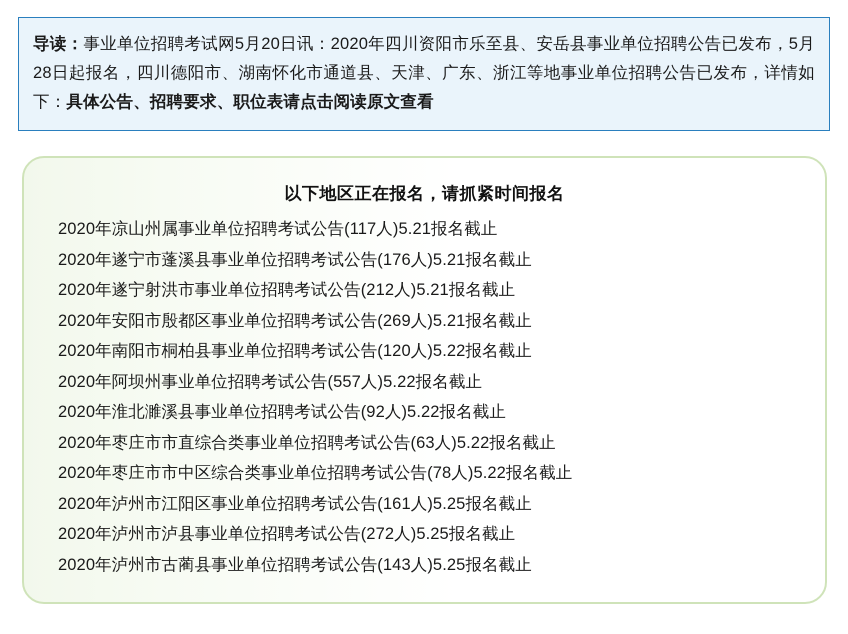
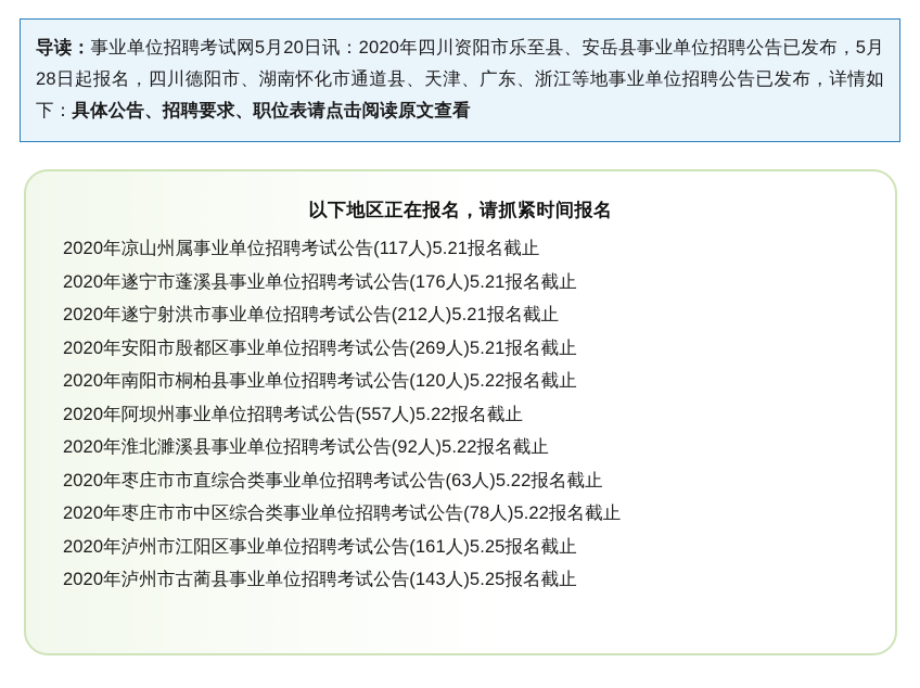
  导读：事业单位招聘考试网5月20日讯：2020年四川资阳市乐至县、安岳县事业单位招聘公告已发布，5月28日起报名，四川德阳市、湖南怀化市通道县、天津、广东、浙江等地事业单位招聘公告已发布，详情如下：具体公告、招聘要求、职位表请点击阅读原文查看
  以下地区正在报名，请抓紧时间报名
  2020年凉山州属事业单位招聘考试公告(117人)5.21报名截止
  2020年遂宁市蓬溪县事业单位招聘考试公告(176人)5.21报名截止
  2020年遂宁射洪市事业单位招聘考试公告(212人)5.21报名截止
  2020年安阳市殷都区事业单位招聘考试公告(269人)5.21报名截止
  2020年南阳市桐柏县事业单位招聘考试公告(120人)5.22报名截止
  2020年阿坝州事业单位招聘考试公告(557人)5.22报名截止
  2020年淮北濉溪县事业单位招聘考试公告(92人)5.22报名截止
  2020年枣庄市市直综合类事业单位招聘考试公告(63人)5.22报名截止
  2020年枣庄市市中区综合类事业单位招聘考试公告(78人)5.22报名截止
  2020年泸州市江阳区事业单位招聘考试公告(161人)5.25报名截止
- 2020年泸州市泸县事业单位招聘考试公告(272人)5.25报名截止
  2020年泸州市古蔺县事业单位招聘考试公告(143人)5.25报名截止
